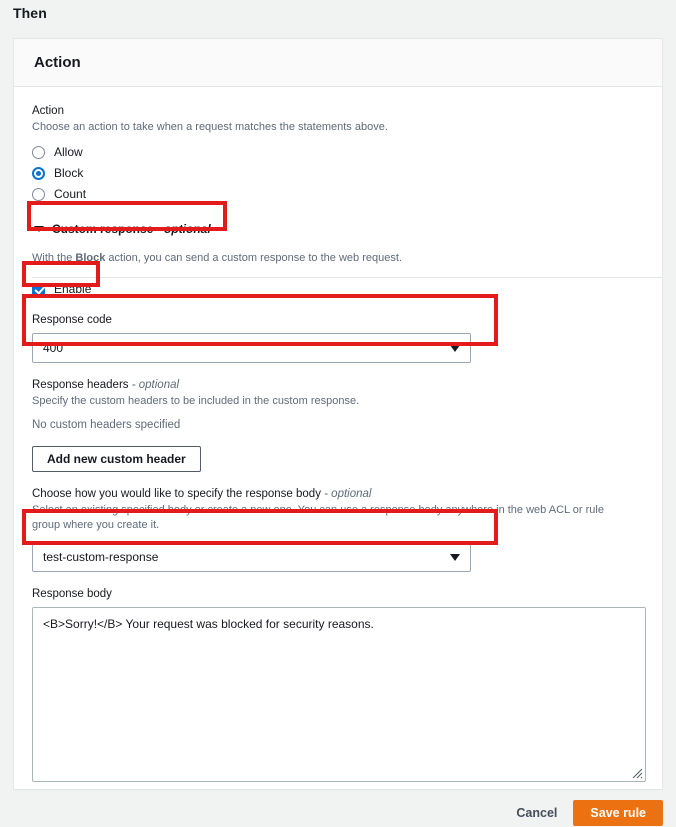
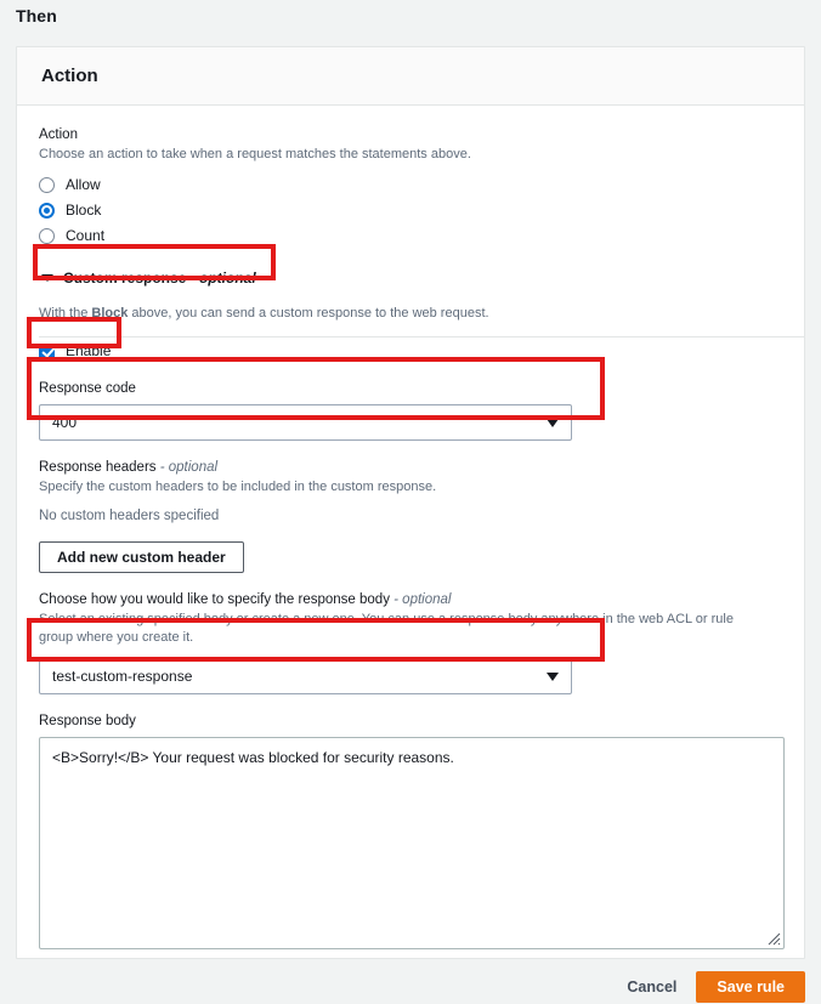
  Then
  Action
  Action
  Choose an action to take when a request matches the statements above.
  Allow
  Block
  Count
  Custom response - optional
- With the Block action, you can send a custom response to the web request.
+ With the Block above, you can send a custom response to the web request.
  Enable
  Response code
  400
  Response headers - optional
  Specify the custom headers to be included in the custom response.
  No custom headers specified
  Add new custom header
  Choose how you would like to specify the response body - optional
  Select an existing specified body or create a new one. You can use a response body anywhere in the web ACL or rule group where you create it.
  test-custom-response
  Response body
  <B>Sorry!</B> Your request was blocked for security reasons.
  Cancel
  Save rule
